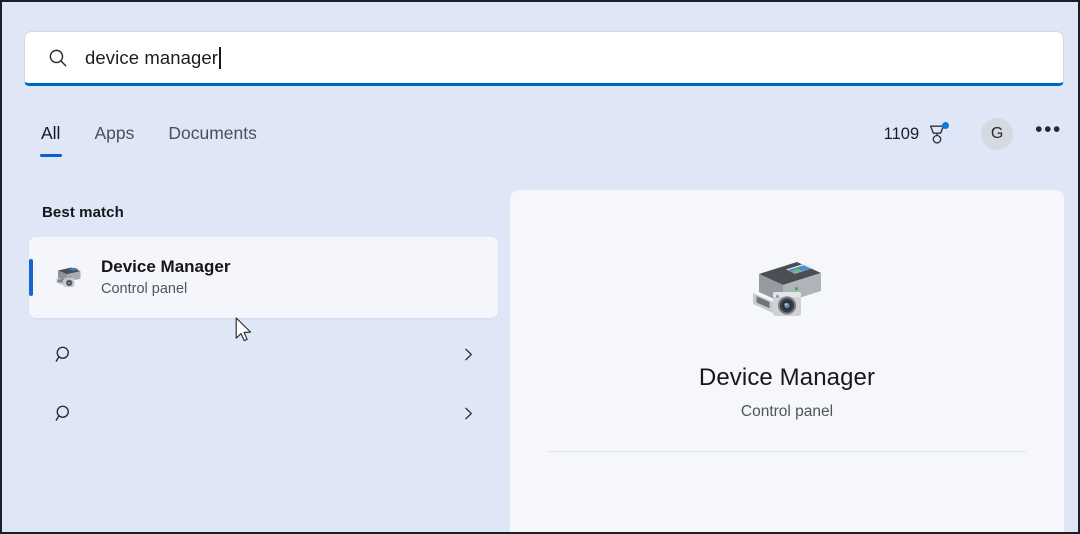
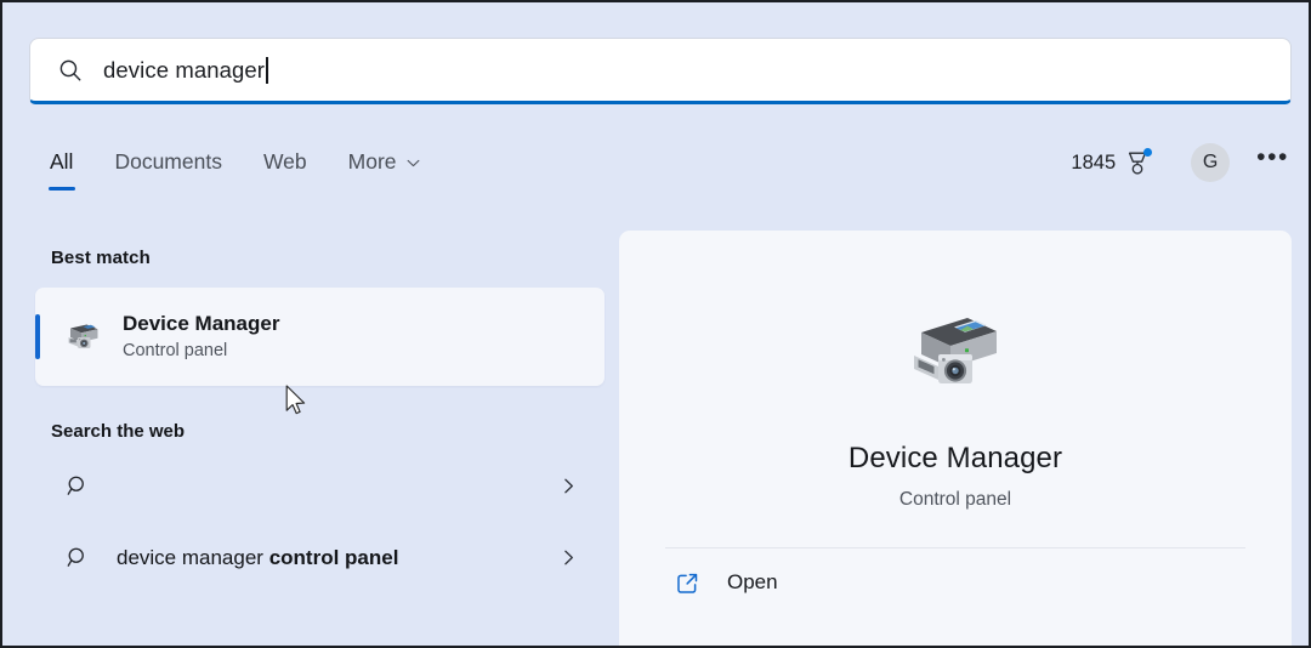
  device manager
  All
- Apps
  Documents
+ Web
+ More
- 1109
+ 1845
  G
  •••
  Best match
  Device Manager
  Control panel
+ Search the web
+ device manager control panel
  Device Manager
  Control panel
+ Open
